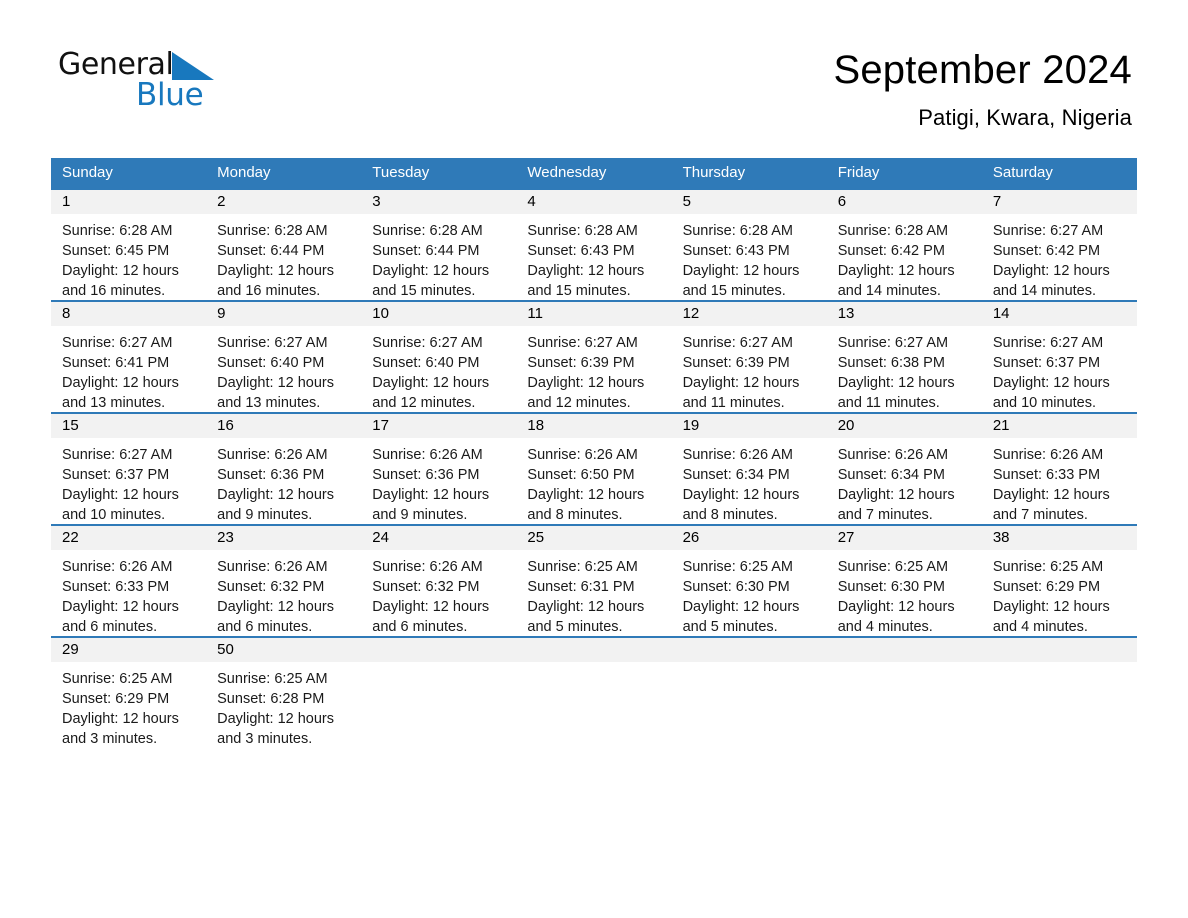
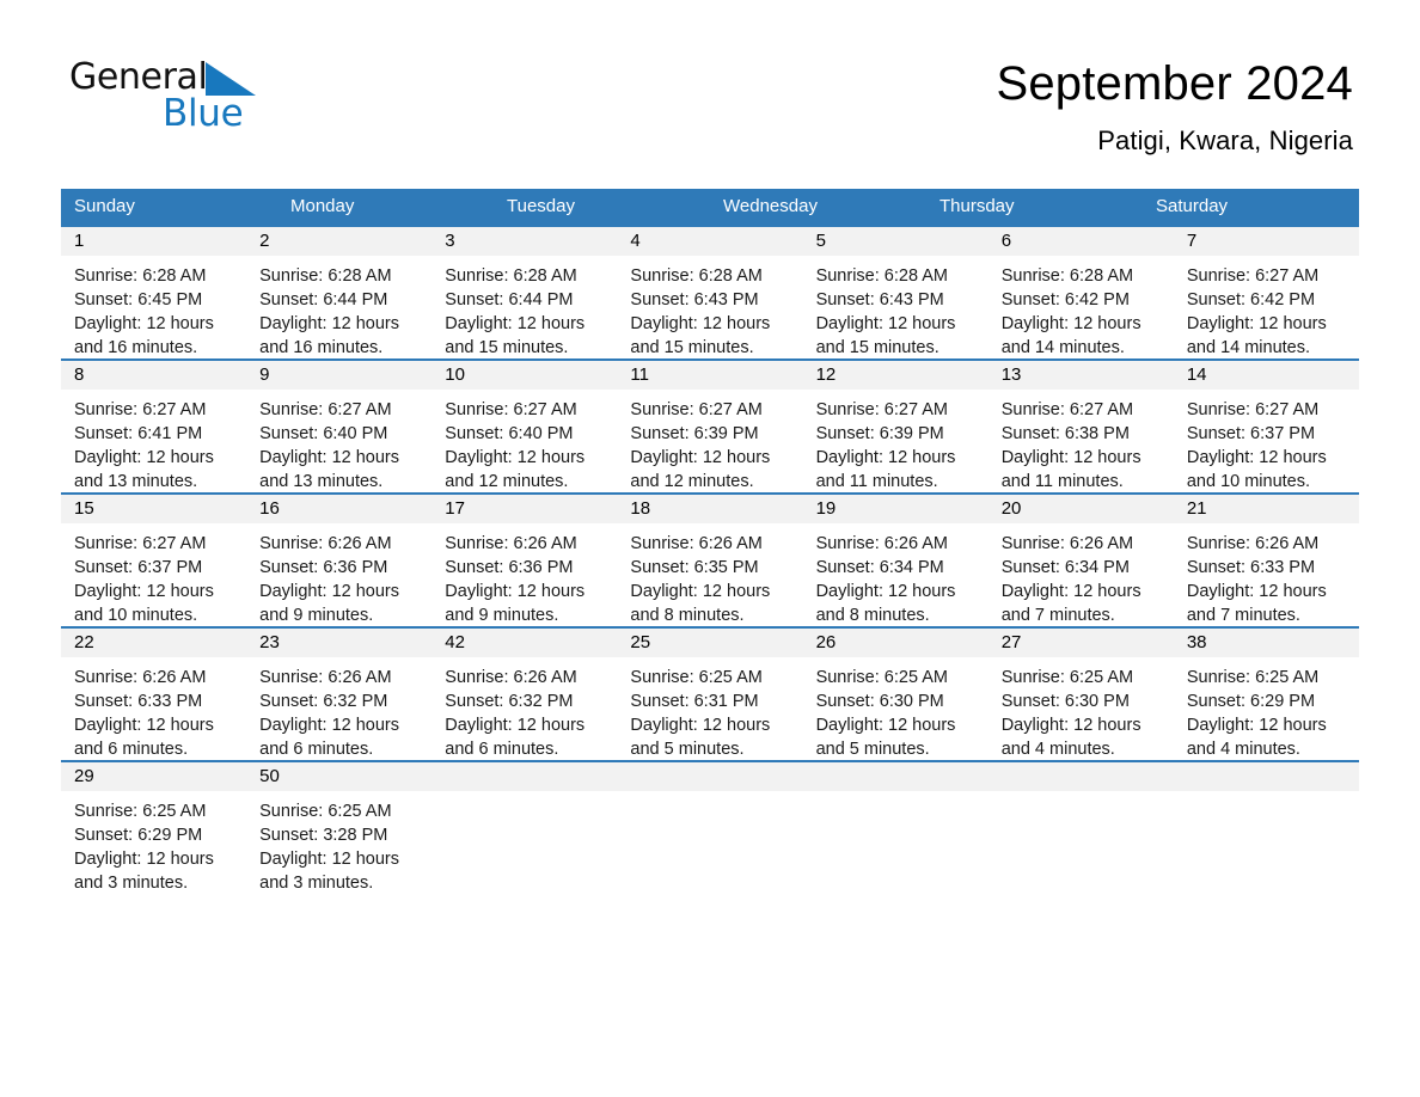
  General
  Blue
  September 2024
  Patigi, Kwara, Nigeria
  Sunday
  Monday
  Tuesday
  Wednesday
  Thursday
- Friday
  Saturday
  1
  Sunrise: 6:28 AM
  Sunset: 6:45 PM
  Daylight: 12 hours
  and 16 minutes.
  2
  Sunrise: 6:28 AM
  Sunset: 6:44 PM
  Daylight: 12 hours
  and 16 minutes.
  3
  Sunrise: 6:28 AM
  Sunset: 6:44 PM
  Daylight: 12 hours
  and 15 minutes.
  4
  Sunrise: 6:28 AM
  Sunset: 6:43 PM
  Daylight: 12 hours
  and 15 minutes.
  5
  Sunrise: 6:28 AM
  Sunset: 6:43 PM
  Daylight: 12 hours
  and 15 minutes.
  6
  Sunrise: 6:28 AM
  Sunset: 6:42 PM
  Daylight: 12 hours
  and 14 minutes.
  7
  Sunrise: 6:27 AM
  Sunset: 6:42 PM
  Daylight: 12 hours
  and 14 minutes.
  8
  Sunrise: 6:27 AM
  Sunset: 6:41 PM
  Daylight: 12 hours
  and 13 minutes.
  9
  Sunrise: 6:27 AM
  Sunset: 6:40 PM
  Daylight: 12 hours
  and 13 minutes.
  10
  Sunrise: 6:27 AM
  Sunset: 6:40 PM
  Daylight: 12 hours
  and 12 minutes.
  11
  Sunrise: 6:27 AM
  Sunset: 6:39 PM
  Daylight: 12 hours
  and 12 minutes.
  12
  Sunrise: 6:27 AM
  Sunset: 6:39 PM
  Daylight: 12 hours
  and 11 minutes.
  13
  Sunrise: 6:27 AM
  Sunset: 6:38 PM
  Daylight: 12 hours
  and 11 minutes.
  14
  Sunrise: 6:27 AM
  Sunset: 6:37 PM
  Daylight: 12 hours
  and 10 minutes.
  15
  Sunrise: 6:27 AM
  Sunset: 6:37 PM
  Daylight: 12 hours
  and 10 minutes.
  16
  Sunrise: 6:26 AM
  Sunset: 6:36 PM
  Daylight: 12 hours
  and 9 minutes.
  17
  Sunrise: 6:26 AM
  Sunset: 6:36 PM
  Daylight: 12 hours
  and 9 minutes.
  18
  Sunrise: 6:26 AM
- Sunset: 6:50 PM
+ Sunset: 6:35 PM
  Daylight: 12 hours
  and 8 minutes.
  19
  Sunrise: 6:26 AM
  Sunset: 6:34 PM
  Daylight: 12 hours
  and 8 minutes.
  20
  Sunrise: 6:26 AM
  Sunset: 6:34 PM
  Daylight: 12 hours
  and 7 minutes.
  21
  Sunrise: 6:26 AM
  Sunset: 6:33 PM
  Daylight: 12 hours
  and 7 minutes.
  22
  Sunrise: 6:26 AM
  Sunset: 6:33 PM
  Daylight: 12 hours
  and 6 minutes.
  23
  Sunrise: 6:26 AM
  Sunset: 6:32 PM
  Daylight: 12 hours
  and 6 minutes.
- 24
+ 42
  Sunrise: 6:26 AM
  Sunset: 6:32 PM
  Daylight: 12 hours
  and 6 minutes.
  25
  Sunrise: 6:25 AM
  Sunset: 6:31 PM
  Daylight: 12 hours
  and 5 minutes.
  26
  Sunrise: 6:25 AM
  Sunset: 6:30 PM
  Daylight: 12 hours
  and 5 minutes.
  27
  Sunrise: 6:25 AM
  Sunset: 6:30 PM
  Daylight: 12 hours
  and 4 minutes.
  38
  Sunrise: 6:25 AM
  Sunset: 6:29 PM
  Daylight: 12 hours
  and 4 minutes.
  29
  Sunrise: 6:25 AM
  Sunset: 6:29 PM
  Daylight: 12 hours
  and 3 minutes.
  50
  Sunrise: 6:25 AM
- Sunset: 6:28 PM
+ Sunset: 3:28 PM
  Daylight: 12 hours
  and 3 minutes.
